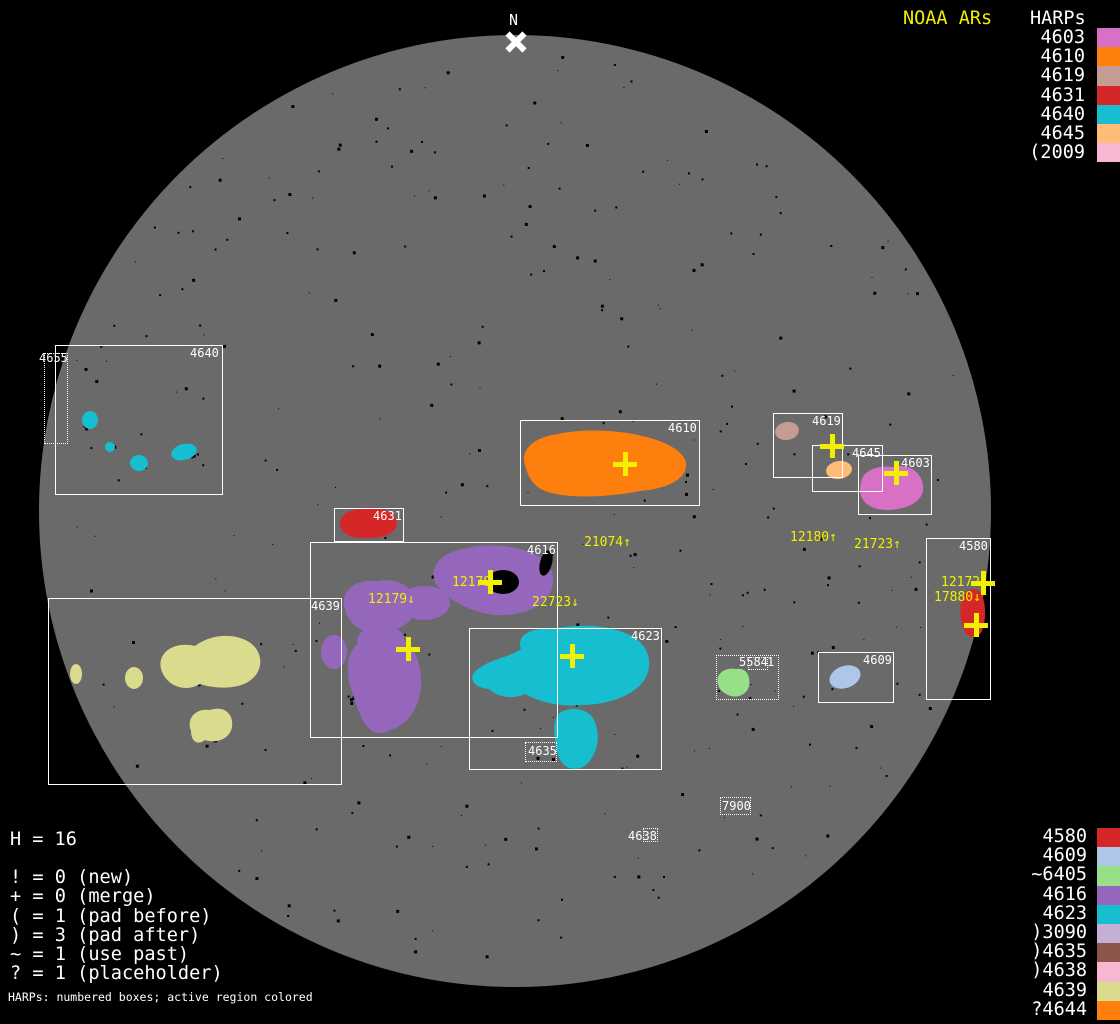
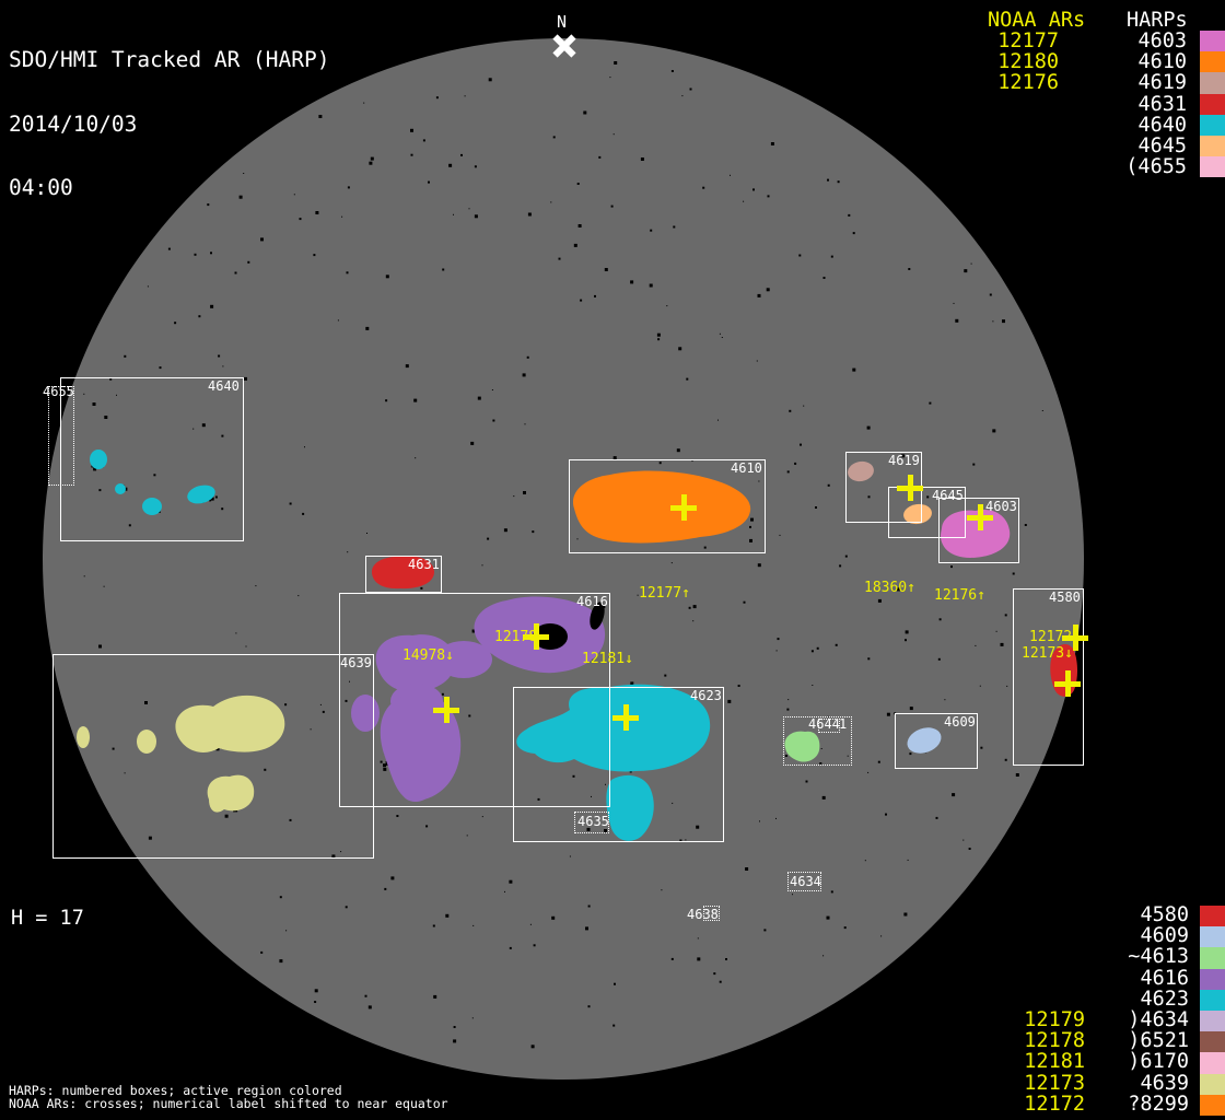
  4640
  4655
  4610
  4619
  4645
  603
  4631
  4616
  4639
  4623
  4580
  4609
- 5584
+ 4644
  4635
- 7900
+ 4634
  4638
  1
- 21074↑
+ 12177↑
- 12180↑
+ 18360↑
- 21723↑
+ 12176↑
- 12179↓
+ 14978↓
- 22723↓
+ 12181↓
  1217
- 17880↓
+ 12173↓
  N
+ SDO/HMI Tracked AR (HARP)
+ 2014/10/03
+ 04:00
  NOAA ARs
  HARPs
+ 12177
+ 12180
+ 12176
  4603
  4610
  4619
  4631
  4640
  4645
- (2009
+ (4655
- H = 16
+ H = 17
- ! = 0 (new)
- + = 0 (merge)
- ( = 1 (pad before)
- ) = 3 (pad after)
- ~ = 1 (use past)
- ? = 1 (placeholder)
  HARPs: numbered boxes; active region colored
+ NOAA ARs: crosses; numerical label shifted to near equator
  4580
  4609
- ~6405
+ ~4613
  4616
  4623
- )3090
+ )4634
- )4635
+ )6521
- )4638
+ )6170
  4639
- ?4644
+ ?8299
+ 12179
+ 12178
+ 12181
+ 12173
+ 12172
